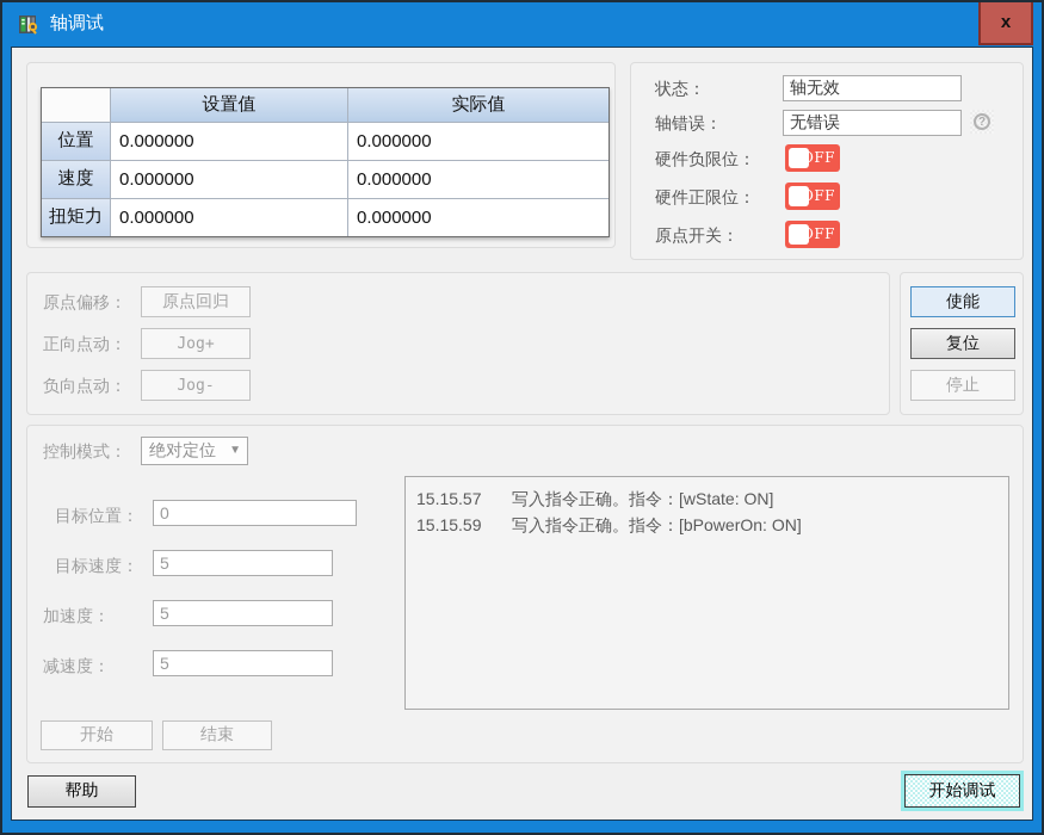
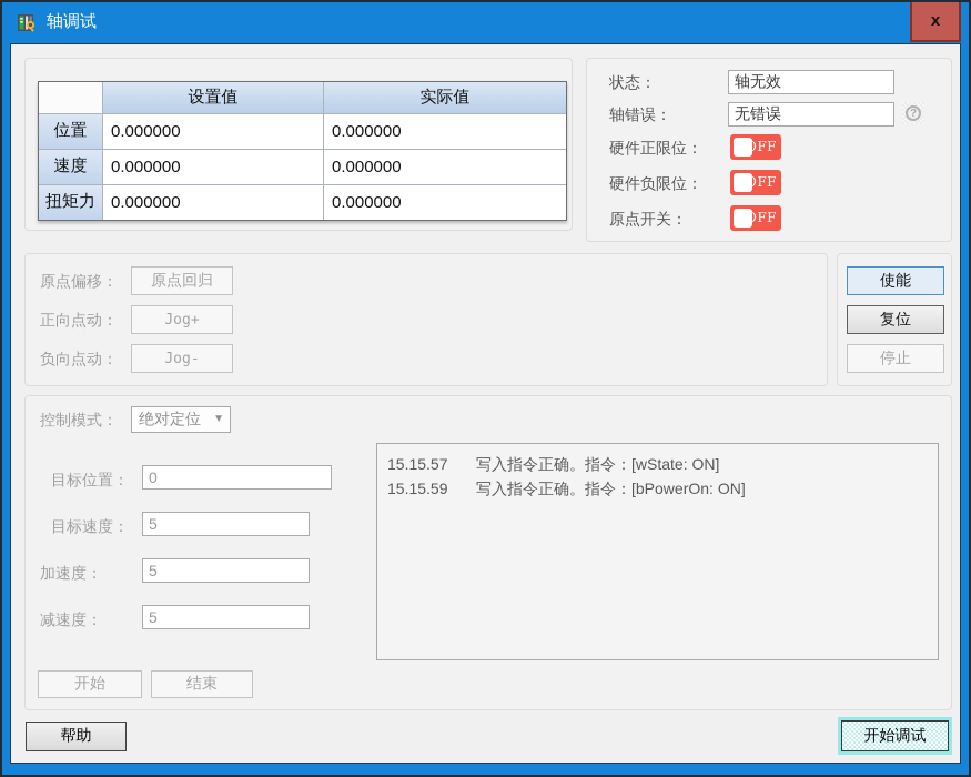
  轴调试
  x
  设置值
  实际值
  位置
  0.000000
  0.000000
  速度
  0.000000
  0.000000
  扭矩力
  0.000000
  0.000000
  状态：
  轴无效
  轴错误：
  无错误
  ?
- 硬件负限位：
+ 硬件正限位：
  OFF
- 硬件正限位：
+ 硬件负限位：
  OFF
  原点开关：
  OFF
  原点偏移：
  原点回归
  正向点动：
  Jog+
  负向点动：
  Jog-
  使能
  复位
  停止
  控制模式：
  绝对定位
  ▼
  目标位置：
  0
  目标速度：
  5
  加速度：
  5
  减速度：
  5
  15.15.57
  写入指令正确。指令：[wState: ON]
  15.15.59
  写入指令正确。指令：[bPowerOn: ON]
  开始
  结束
  帮助
  开始调试
